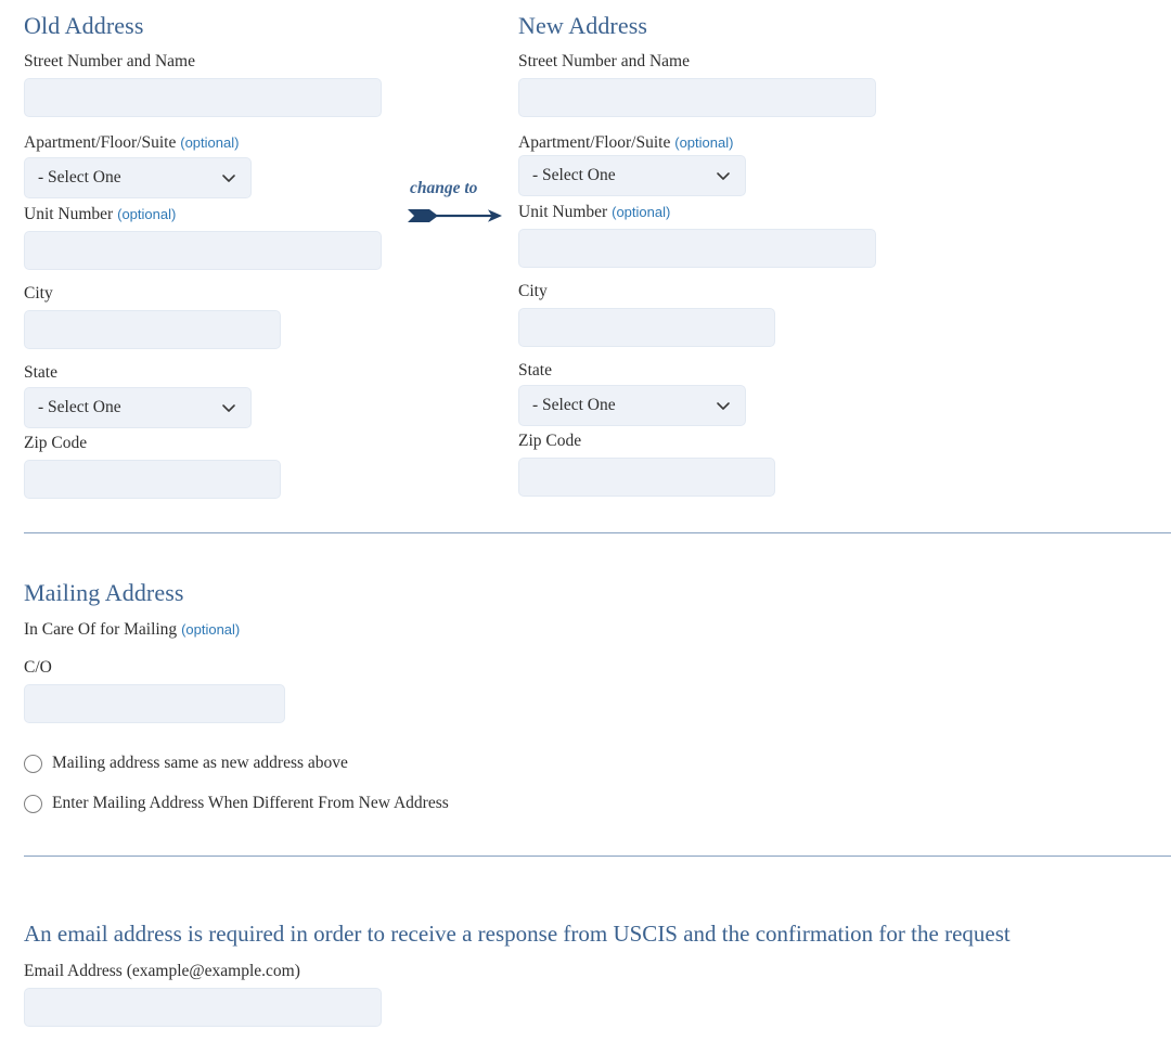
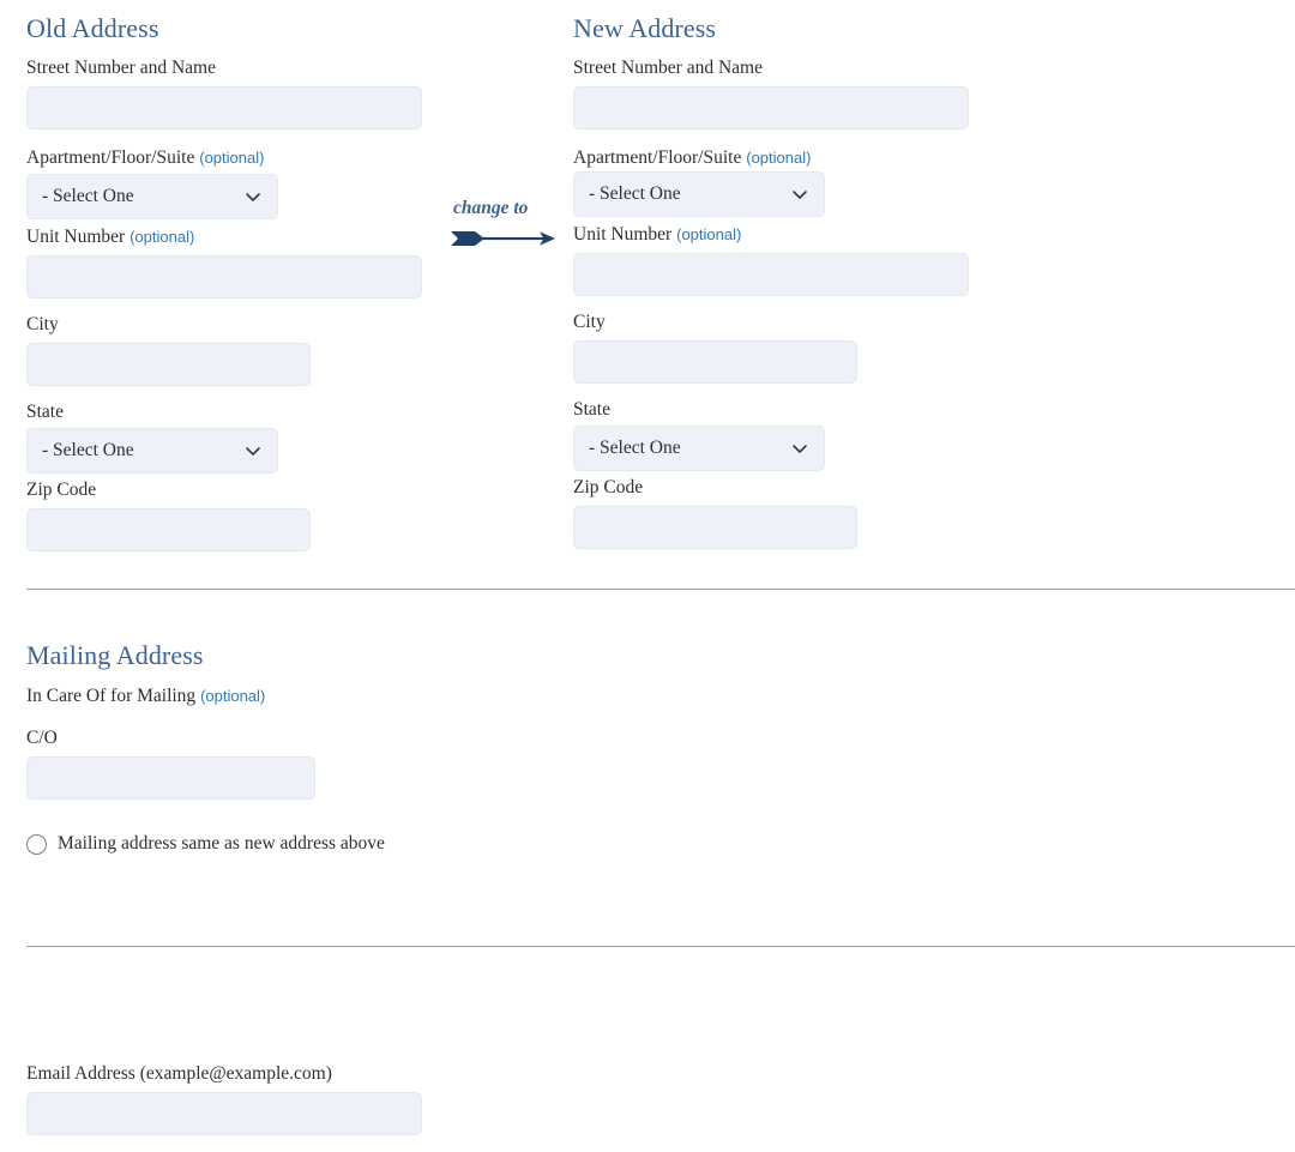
  Old Address
  Street Number and Name
  Apartment/Floor/Suite (optional)
  - Select One
  Unit Number (optional)
  City
  State
  - Select One
  Zip Code
  change to
  New Address
  Street Number and Name
  Apartment/Floor/Suite (optional)
  - Select One
  Unit Number (optional)
  City
  State
  - Select One
  Zip Code
  Mailing Address
  In Care Of for Mailing (optional)
  C/O
  Mailing address same as new address above
- Enter Mailing Address When Different From New Address
- An email address is required in order to receive a response from USCIS and the confirmation for the request
  Email Address (example@example.com)
